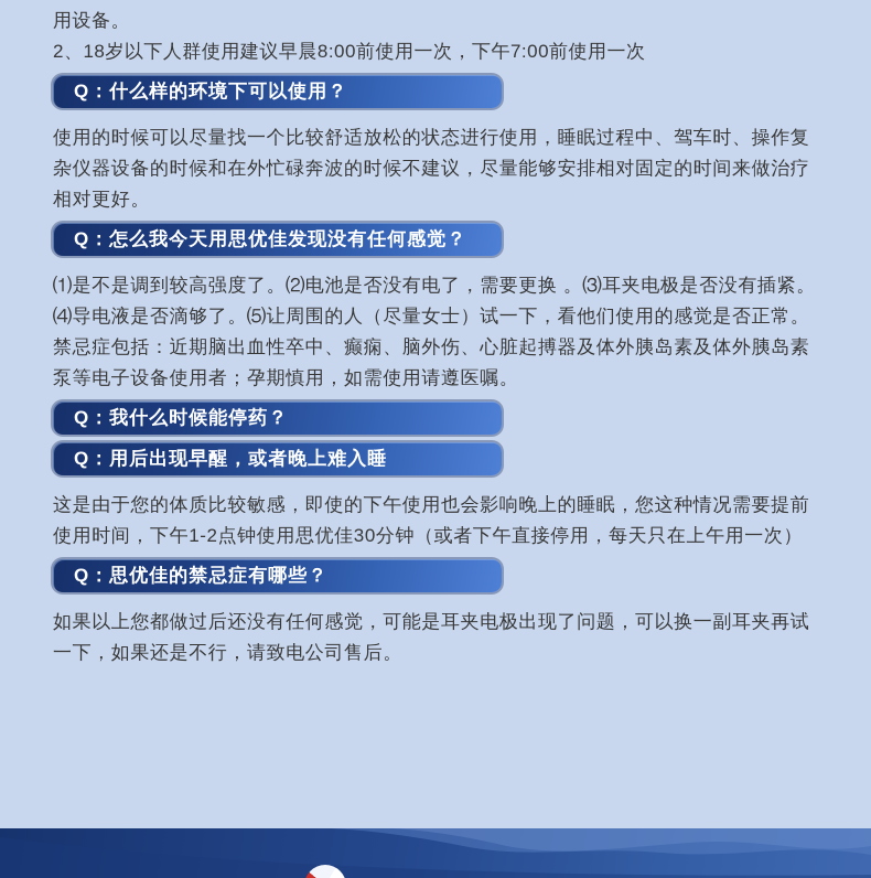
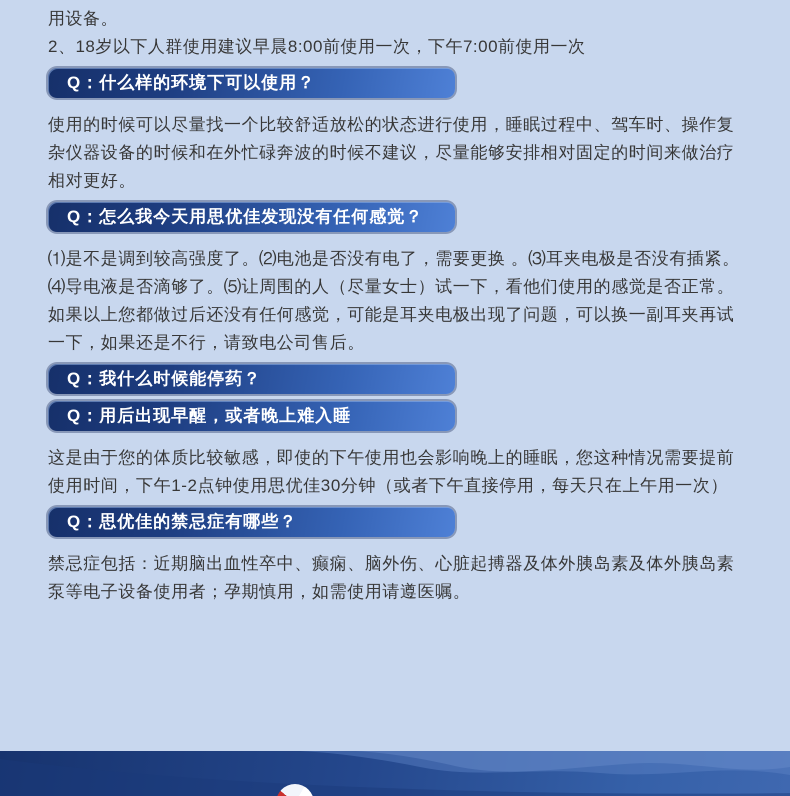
  用设备。
  2、18岁以下人群使用建议早晨8:00前使用一次，下午7:00前使用一次
  Q：什么样的环境下可以使用？
  使用的时候可以尽量找一个比较舒适放松的状态进行使用，睡眠过程中、驾车时、操作复杂仪器设备的时候和在外忙碌奔波的时候不建议，尽量能够安排相对固定的时间来做治疗相对更好。
  Q：怎么我今天用思优佳发现没有任何感觉？
  ⑴是不是调到较高强度了。⑵电池是否没有电了，需要更换 。⑶耳夹电极是否没有插紧。⑷导电液是否滴够了。⑸让周围的人（尽量女士）试一下，看他们使用的感觉是否正常。
- 禁忌症包括：近期脑出血性卒中、癫痫、脑外伤、心脏起搏器及体外胰岛素及体外胰岛素泵等电子设备使用者；孕期慎用，如需使用请遵医嘱。
+ 如果以上您都做过后还没有任何感觉，可能是耳夹电极出现了问题，可以换一副耳夹再试一下，如果还是不行，请致电公司售后。
  Q：我什么时候能停药？
  Q：用后出现早醒，或者晚上难入睡
  这是由于您的体质比较敏感，即使的下午使用也会影响晚上的睡眠，您这种情况需要提前使用时间，下午1-2点钟使用思优佳30分钟（或者下午直接停用，每天只在上午用一次）
  Q：思优佳的禁忌症有哪些？
- 如果以上您都做过后还没有任何感觉，可能是耳夹电极出现了问题，可以换一副耳夹再试一下，如果还是不行，请致电公司售后。
+ 禁忌症包括：近期脑出血性卒中、癫痫、脑外伤、心脏起搏器及体外胰岛素及体外胰岛素泵等电子设备使用者；孕期慎用，如需使用请遵医嘱。
